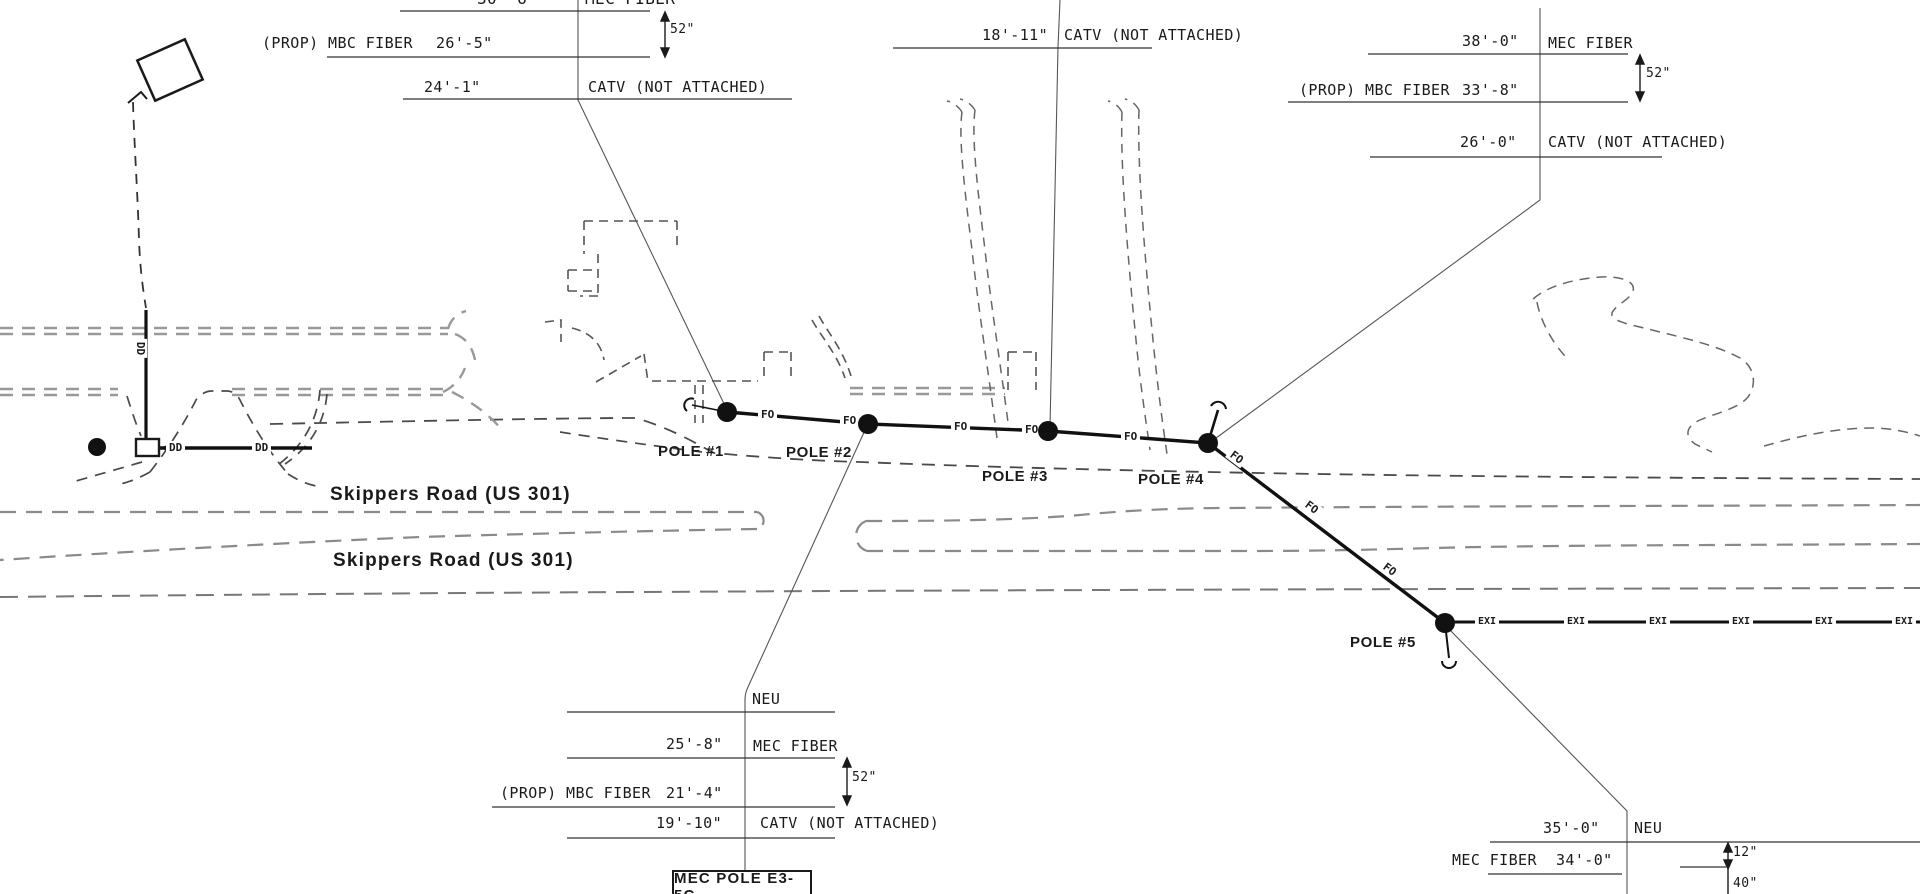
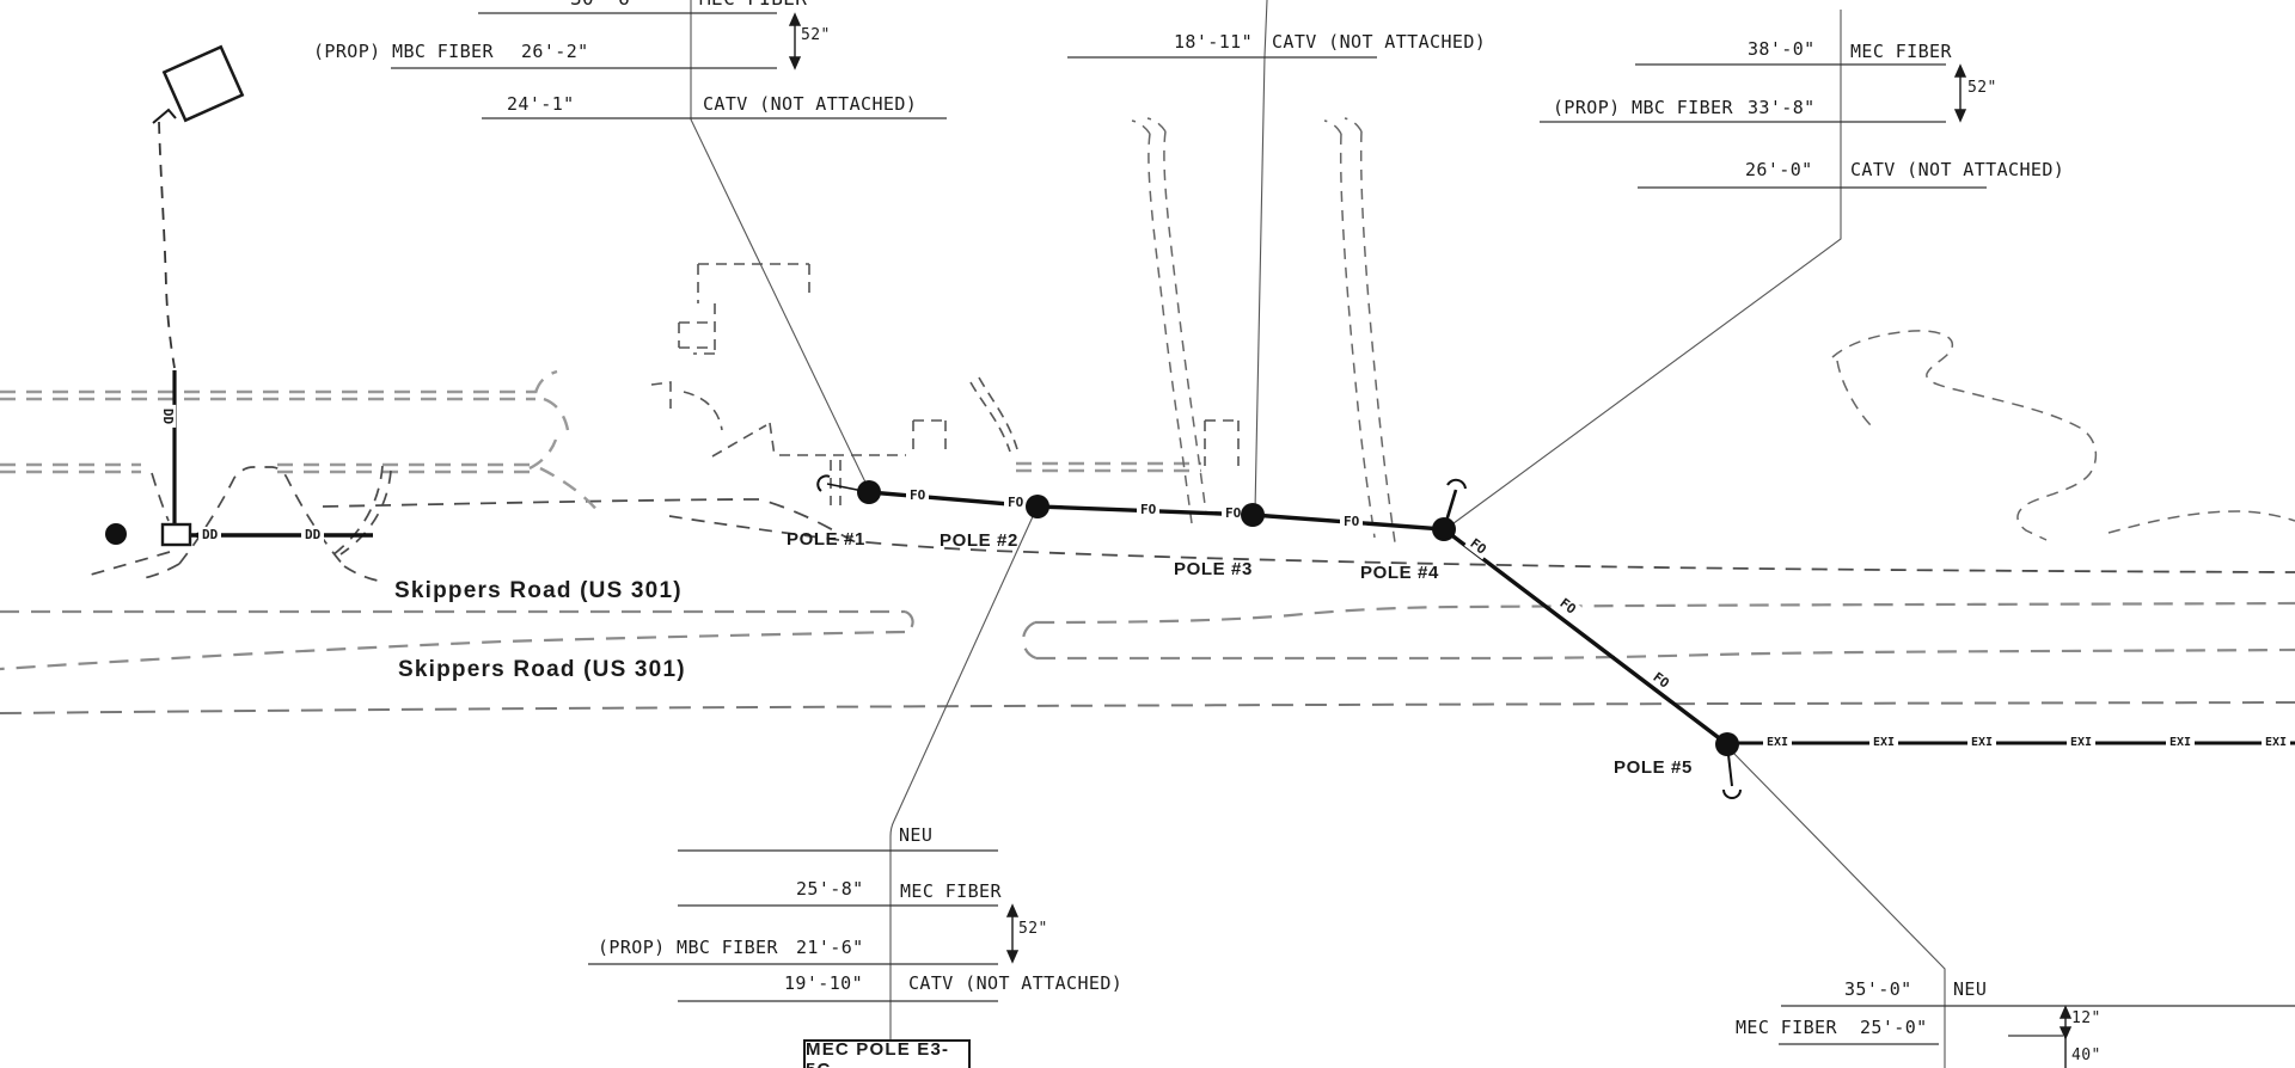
  Skippers Road (US 301)
  Skippers Road (US 301)
  POLE #1
  POLE #2
  POLE #3
  POLE #4
  POLE #5
  FO
  FO
  FO
  FO
  FO
  EXI
  EXI
  EXI
  EXI
  EXI
  EXI
  DD
  DD
  52"
  (PROP) MBC FIBER
- 26'-5"
+ 26'-2"
  24'-1"
  CATV (NOT ATTACHED)
  18'-11"
  CATV (NOT ATTACHED)
  38'-0"
  MEC FIBER
  52"
  (PROP) MBC FIBER
  33'-8"
  26'-0"
  CATV (NOT ATTACHED)
  NEU
  25'-8"
  MEC FIBER
  52"
  (PROP) MBC FIBER
- 21'-4"
+ 21'-6"
  19'-10"
  CATV (NOT ATTACHED)
  MEC POLE E3-
  35'-0"
  NEU
  MEC FIBER
- 34'-0"
+ 25'-0"
  12"
  40"
